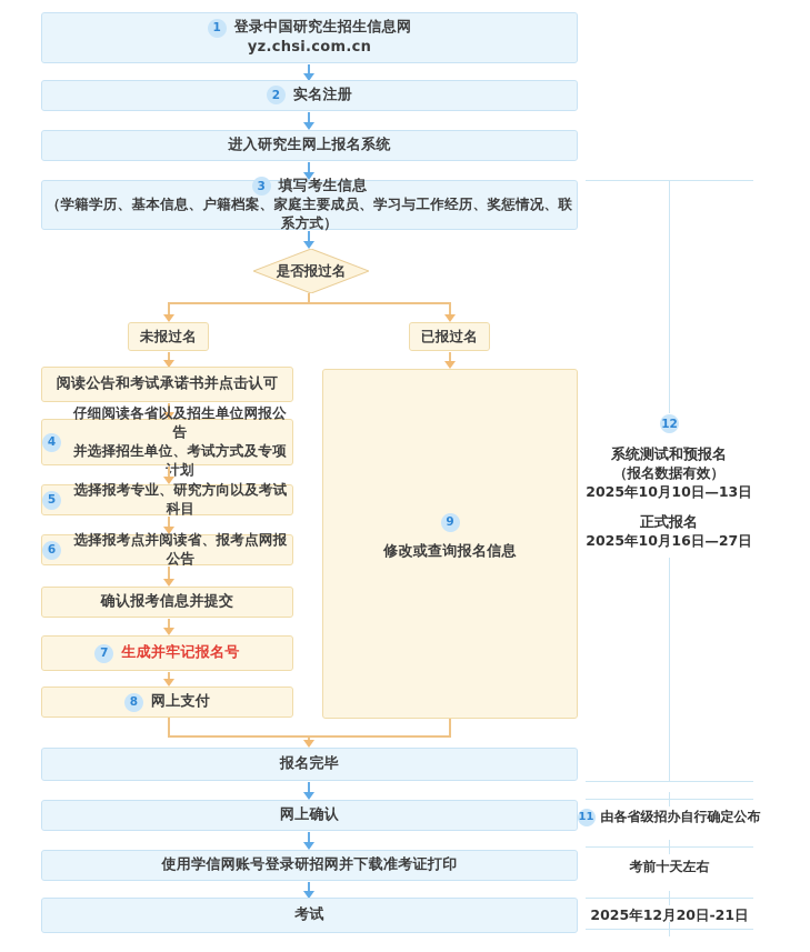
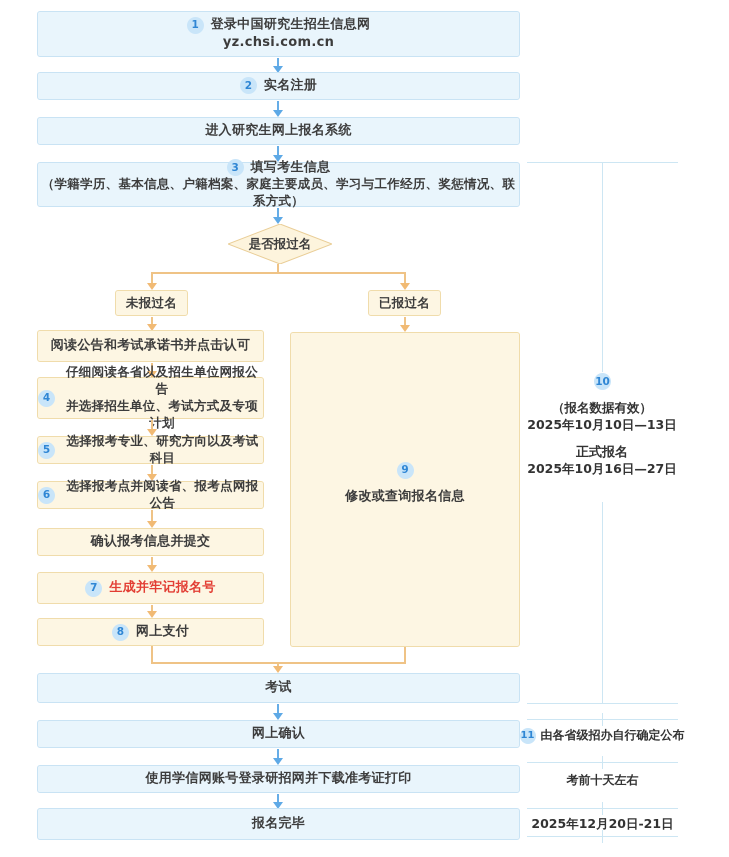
  1
  登录中国研究生招生信息网
  yz.chsi.com.cn
  2
  实名注册
  进入研究生网上报名系统
  3
  填写考生信息
  （学籍学历、基本信息、户籍档案、家庭主要成员、学习与工作经历、奖惩情况、联系方式）
  是否报过名
  未报过名
  已报过名
  阅读公告和考试承诺书并点击认可
  4
  仔细阅读各省以及招生单位网报公告
  并选择招生单位、考试方式及专项计划
  5
  选择报考专业、研究方向以及考试科目
  6
  选择报考点并阅读省、报考点网报公告
  确认报考信息并提交
  7
  生成并牢记报名号
  8
  网上支付
  9
  修改或查询报名信息
- 报名完毕
+ 考试
  网上确认
  使用学信网账号登录研招网并下载准考证打印
- 考试
+ 报名完毕
- 12
+ 10
- 系统测试和预报名
  （报名数据有效）
  2025年10月10日—13日
  正式报名
  2025年10月16日—27日
  11
  由各省级招办自行确定公布
  考前十天左右
  2025年12月20日-21日
